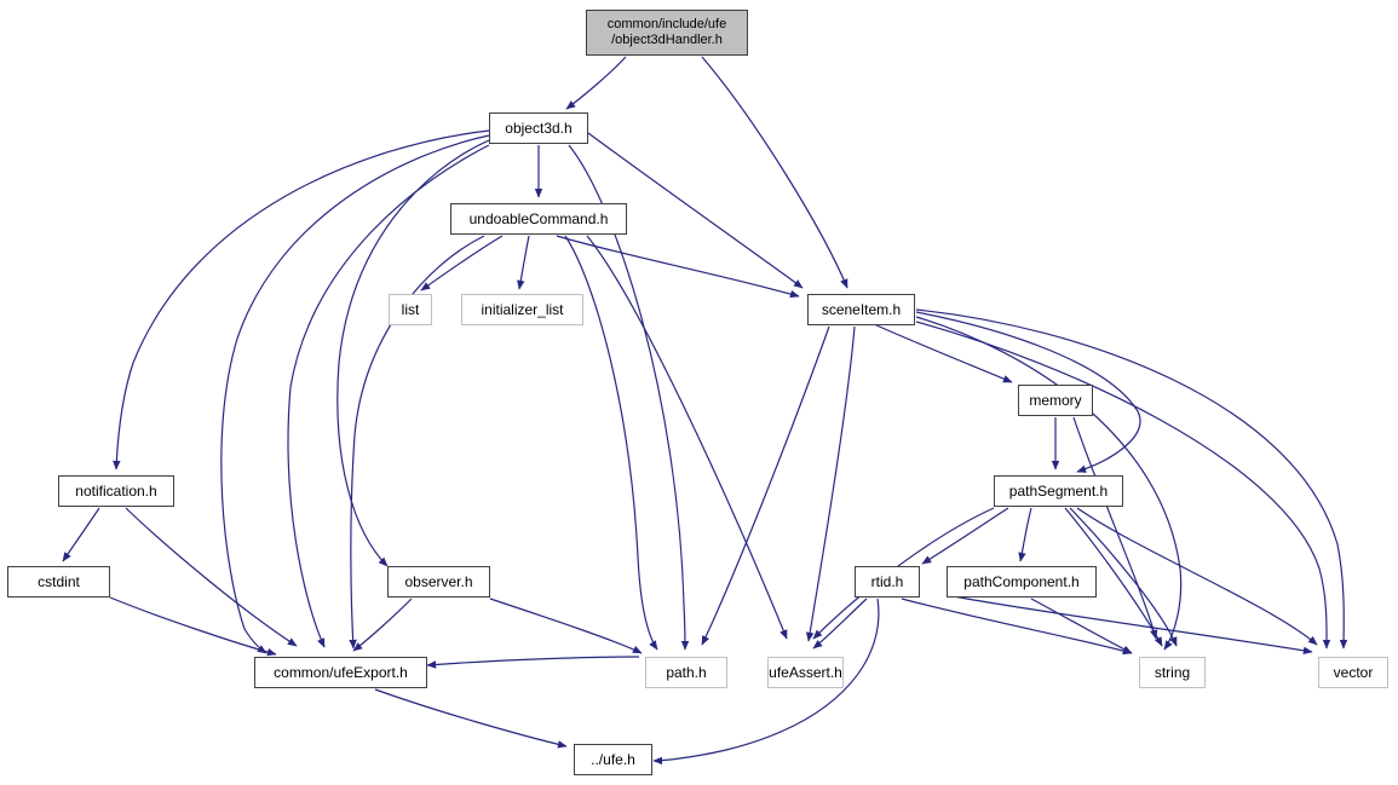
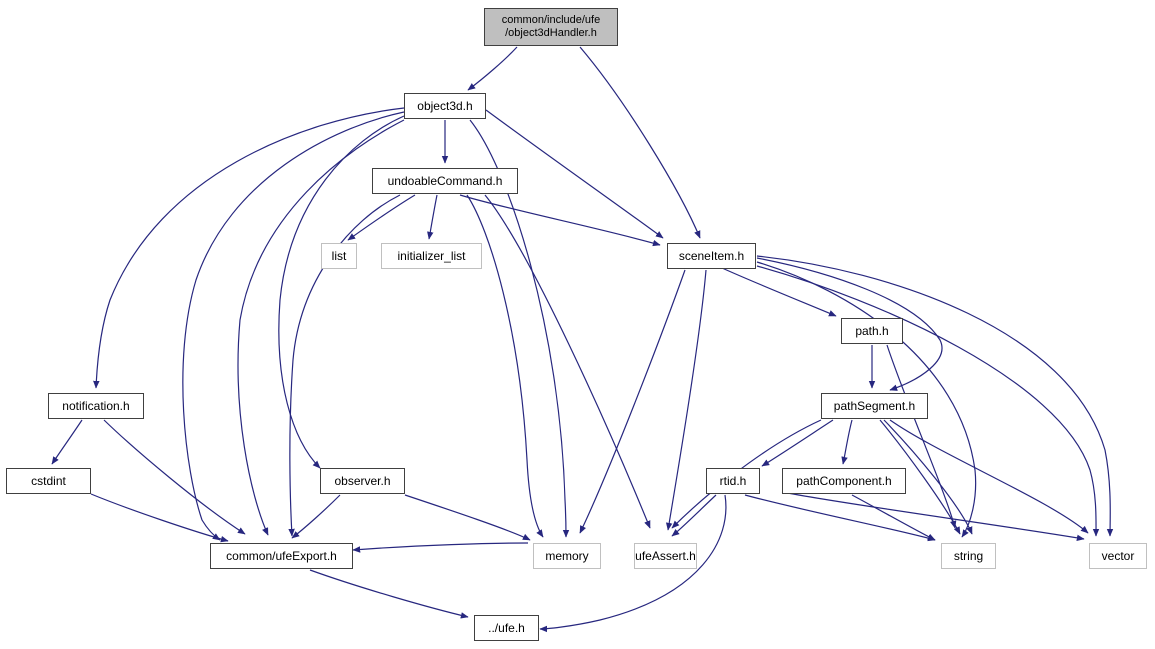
  common/include/ufe
  /object3dHandler.h
  object3d.h
  undoableCommand.h
  list
  initializer_list
  sceneItem.h
- memory
+ path.h
  notification.h
  pathSegment.h
  cstdint
  observer.h
  rtid.h
  pathComponent.h
  common/ufeExport.h
- path.h
+ memory
  ufeAssert.h
  string
  vector
  ../ufe.h
